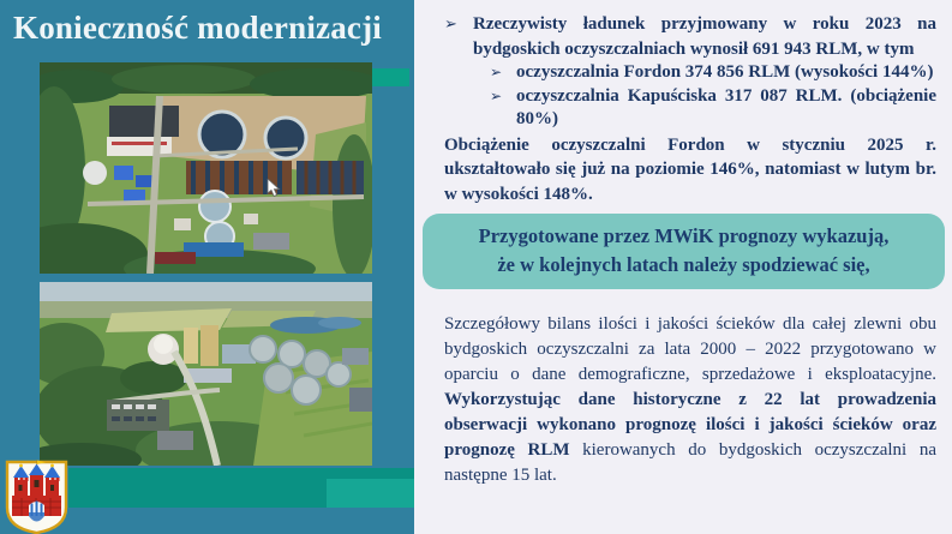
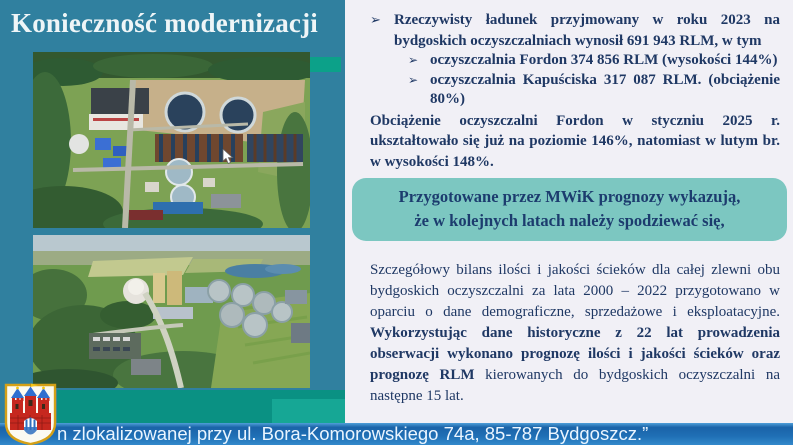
  Konieczność modernizacji
  ➢
  Rzeczywisty ładunek przyjmowany w roku 2023 na bydgoskich oczyszczalniach wynosił 691 943 RLM, w tym
  ➢
  oczyszczalnia Fordon 374 856 RLM (wysokości 144%)
  ➢
  oczyszczalnia Kapuściska 317 087 RLM. (obciążenie 80%)
  Obciążenie oczyszczalni Fordon w styczniu 2025 r. ukształtowało się już na poziomie 146%, natomiast w lutym br. w wysokości 148%.
  Przygotowane przez MWiK prognozy wykazują,
  że w kolejnych latach należy spodziewać się,
  Szczegółowy bilans ilości i jakości ścieków dla całej zlewni obu bydgoskich oczyszczalni za lata 2000 – 2022 przygotowano w oparciu o dane demograficzne, sprzedażowe i eksploatacyjne. Wykorzystując dane historyczne z 22 lat prowadzenia obserwacji wykonano prognozę ilości i jakości ścieków oraz prognozę RLM kierowanych do bydgoskich oczyszczalni na następne 15 lat.
+ n zlokalizowanej przy ul. Bora-Komorowskiego 74a, 85-787 Bydgoszcz.”
